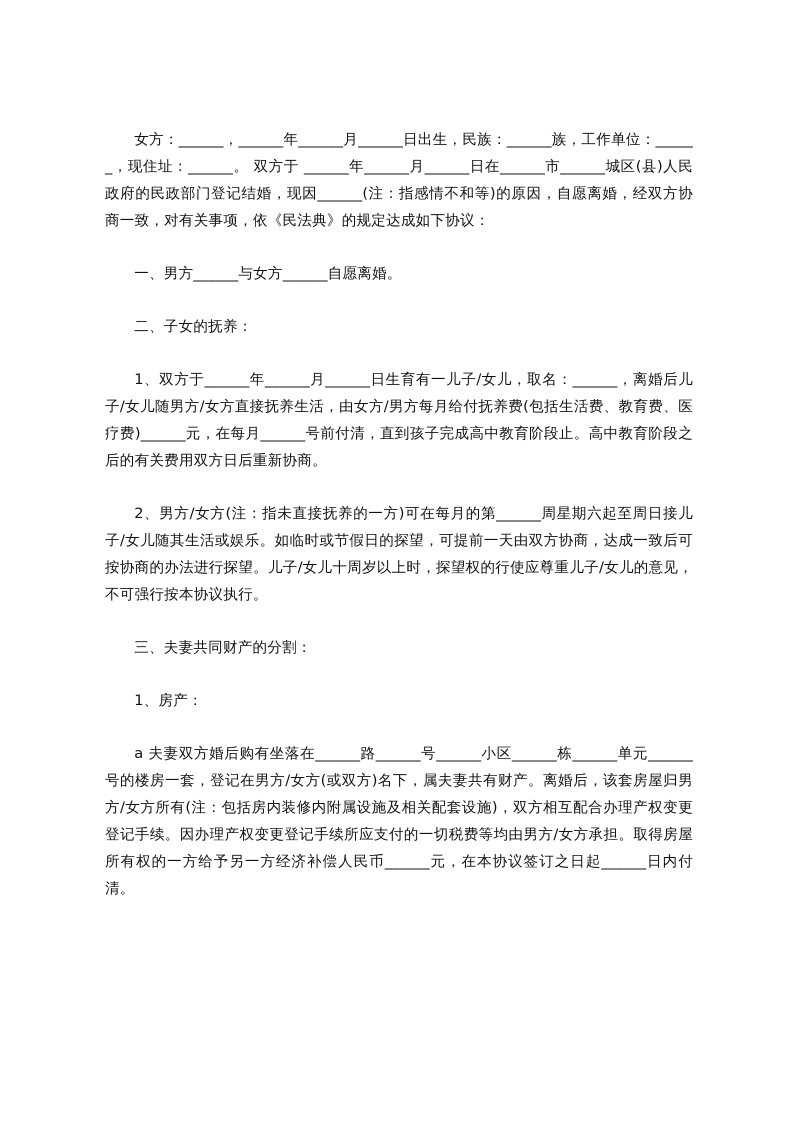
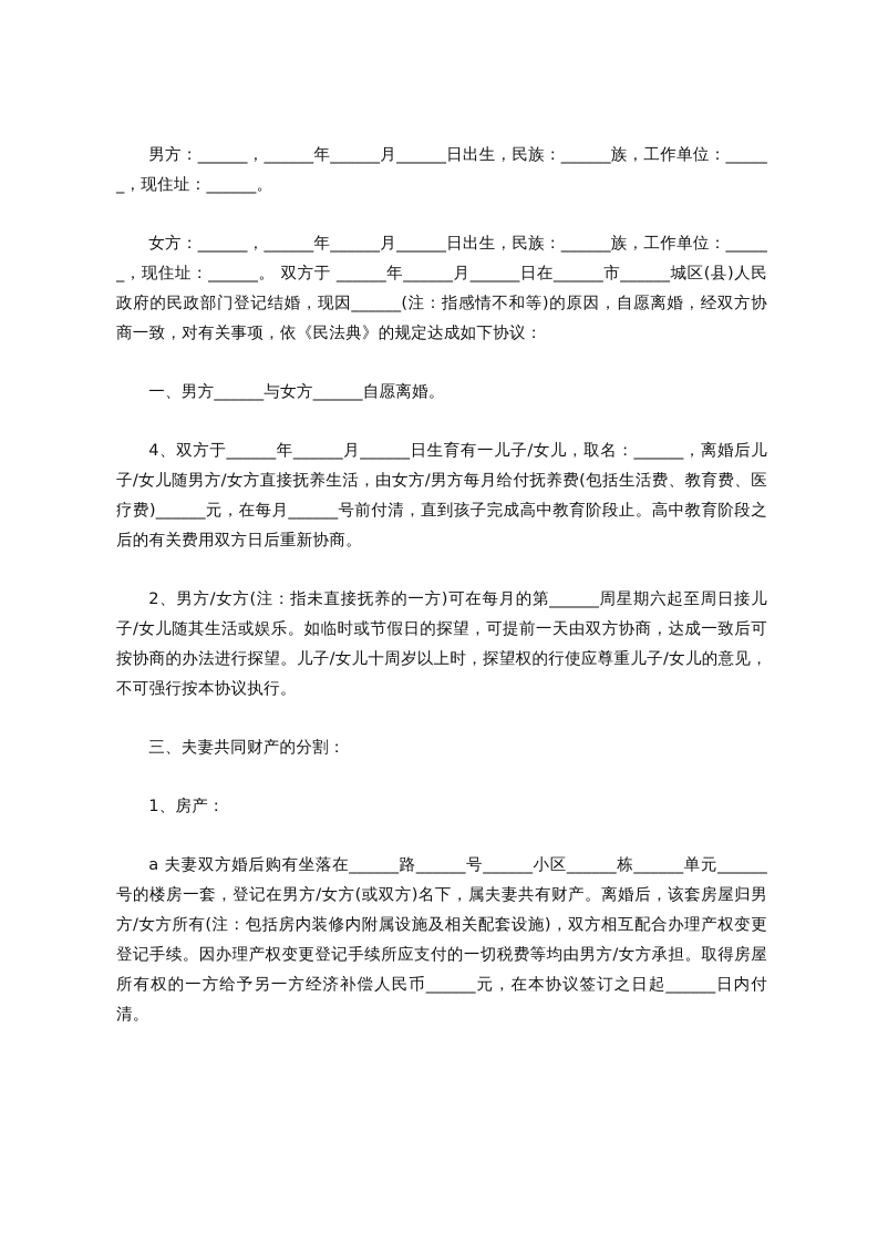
+ 男方：______，______年______月______日出生，民族：______族，工作单位：______，现住址：______。
  女方：______，______年______月______日出生，民族：______族，工作单位：______，现住址：______。 双方于 ______年______月______日在______市______城区(县)人民政府的民政部门登记结婚，现因______(注：指感情不和等)的原因，自愿离婚，经双方协商一致，对有关事项，依《民法典》的规定达成如下协议：
  一、男方______与女方______自愿离婚。
- 二、子女的抚养：
- 1、双方于______年______月______日生育有一儿子/女儿，取名：______，离婚后儿子/女儿随男方/女方直接抚养生活，由女方/男方每月给付抚养费(包括生活费、教育费、医疗费)______元，在每月______号前付清，直到孩子完成高中教育阶段止。高中教育阶段之后的有关费用双方日后重新协商。
+ 4、双方于______年______月______日生育有一儿子/女儿，取名：______，离婚后儿子/女儿随男方/女方直接抚养生活，由女方/男方每月给付抚养费(包括生活费、教育费、医疗费)______元，在每月______号前付清，直到孩子完成高中教育阶段止。高中教育阶段之后的有关费用双方日后重新协商。
  2、男方/女方(注：指未直接抚养的一方)可在每月的第______周星期六起至周日接儿子/女儿随其生活或娱乐。如临时或节假日的探望，可提前一天由双方协商，达成一致后可按协商的办法进行探望。儿子/女儿十周岁以上时，探望权的行使应尊重儿子/女儿的意见，不可强行按本协议执行。
  三、夫妻共同财产的分割：
  1、房产：
  a 夫妻双方婚后购有坐落在______路______号______小区______栋______单元______号的楼房一套，登记在男方/女方(或双方)名下，属夫妻共有财产。离婚后，该套房屋归男方/女方所有(注：包括房内装修内附属设施及相关配套设施)，双方相互配合办理产权变更登记手续。因办理产权变更登记手续所应支付的一切税费等均由男方/女方承担。取得房屋所有权的一方给予另一方经济补偿人民币______元，在本协议签订之日起______日内付清。
